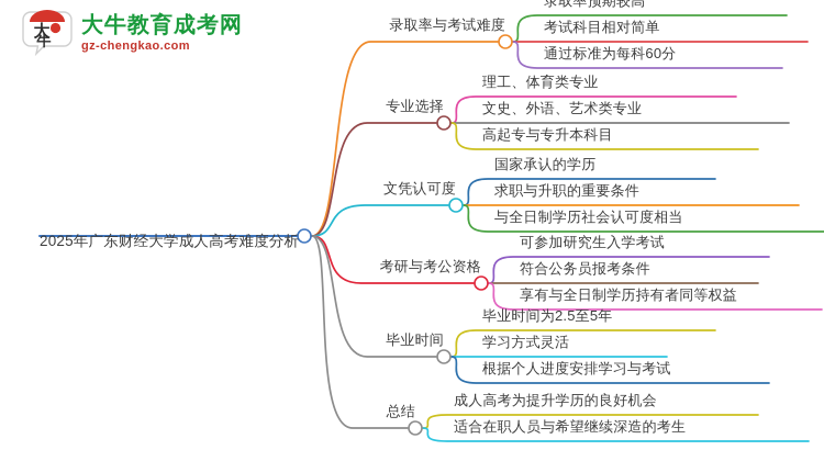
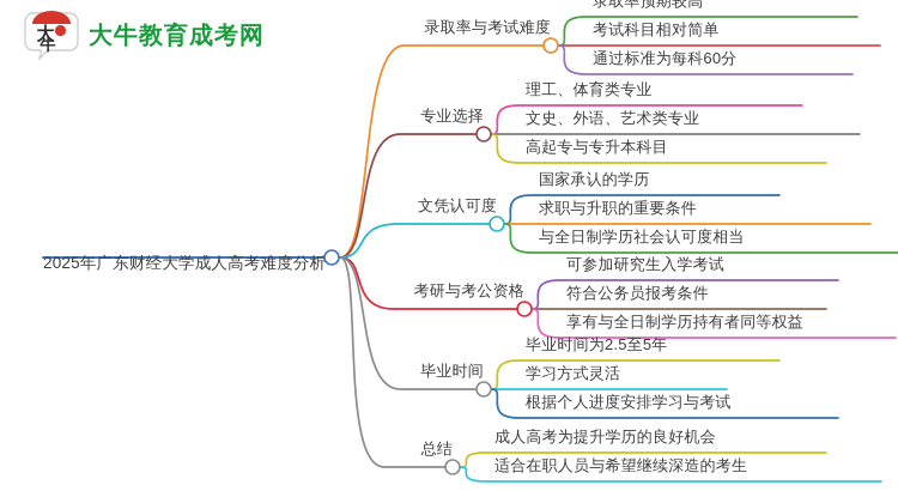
  大
  牛
  大牛教育成考网
- gz-chengkao.com
  2025年广东财经大学成人高考难度分析
  录取率与考试难度
  录取率预期较高
  考试科目相对简单
  通过标准为每科60分
  专业选择
  理工、体育类专业
  文史、外语、艺术类专业
  高起专与专升本科目
  文凭认可度
  国家承认的学历
  求职与升职的重要条件
  与全日制学历社会认可度相当
  考研与考公资格
  可参加研究生入学考试
  符合公务员报考条件
  享有与全日制学历持有者同等权益
  毕业时间
  毕业时间为2.5至5年
  学习方式灵活
  根据个人进度安排学习与考试
  总结
  成人高考为提升学历的良好机会
  适合在职人员与希望继续深造的考生
